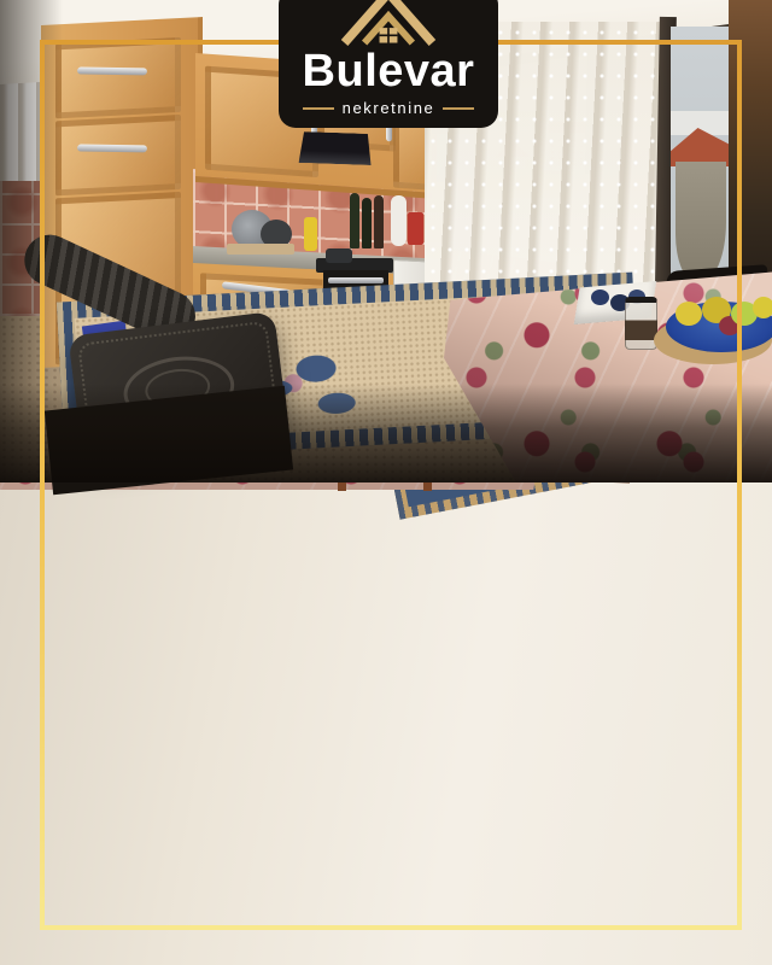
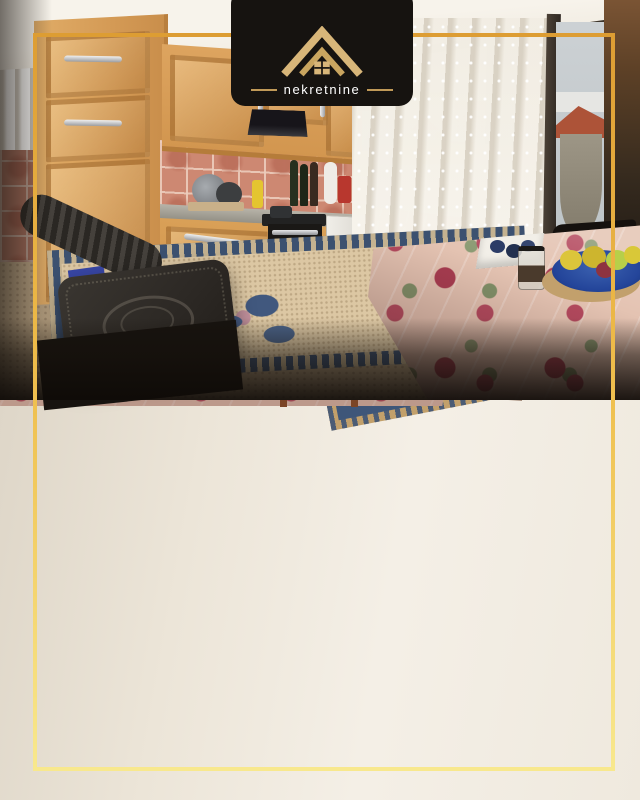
- Bulevar
  nekretnine
